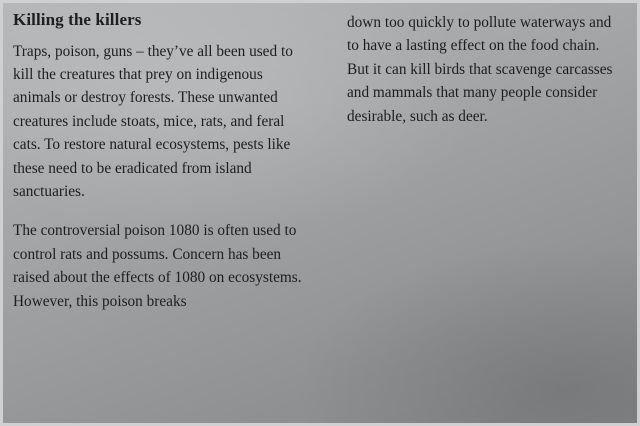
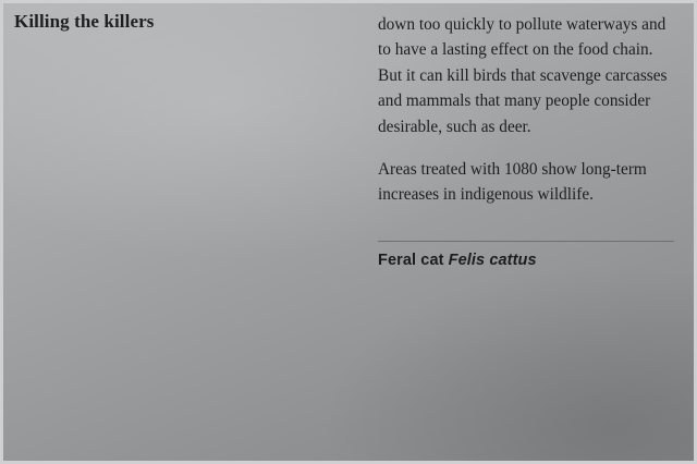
  Killing the killers
- Traps, poison, guns – they’ve all been used to kill the creatures that prey on indigenous animals or destroy forests. These unwanted creatures include stoats, mice, rats, and feral cats. To restore natural ecosystems, pests like these need to be eradicated from island sanctuaries.
- The controversial poison 1080 is often used to control rats and possums. Concern has been raised about the effects of 1080 on ecosystems. However, this poison breaks
  down too quickly to pollute waterways and to have a lasting effect on the food chain. But it can kill birds that scavenge carcasses and mammals that many people consider desirable, such as deer.
+ Areas treated with 1080 show long-term increases in indigenous wildlife.
+ Feral cat Felis cattus
